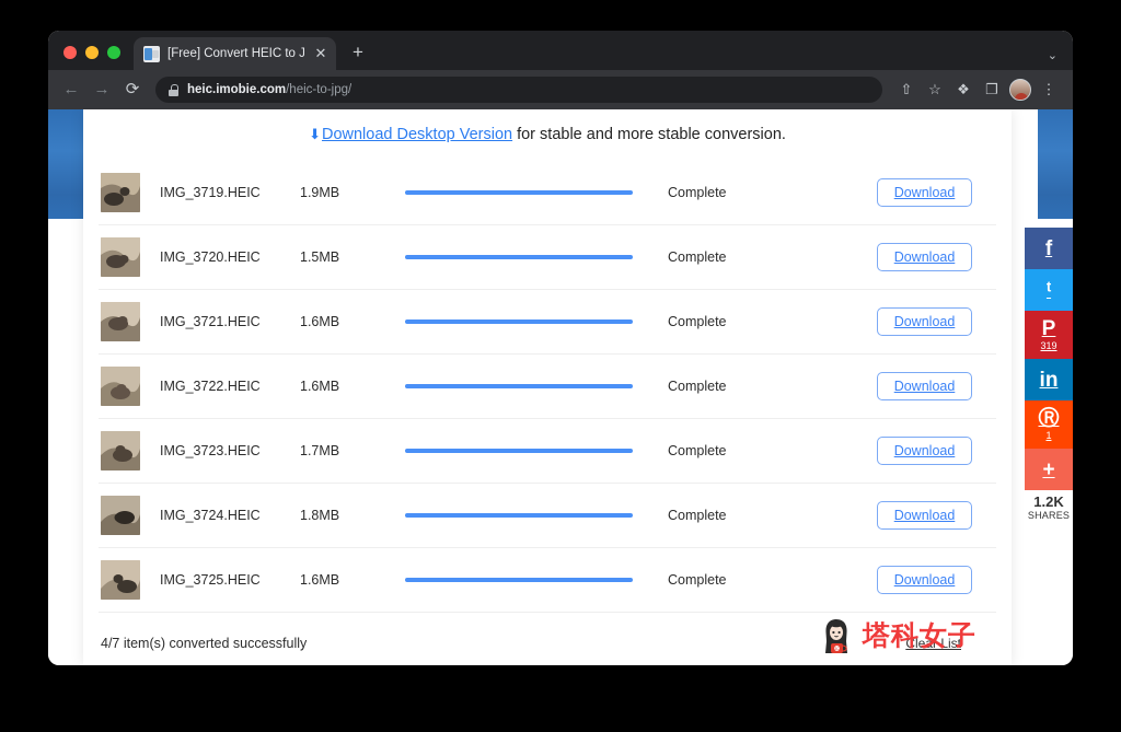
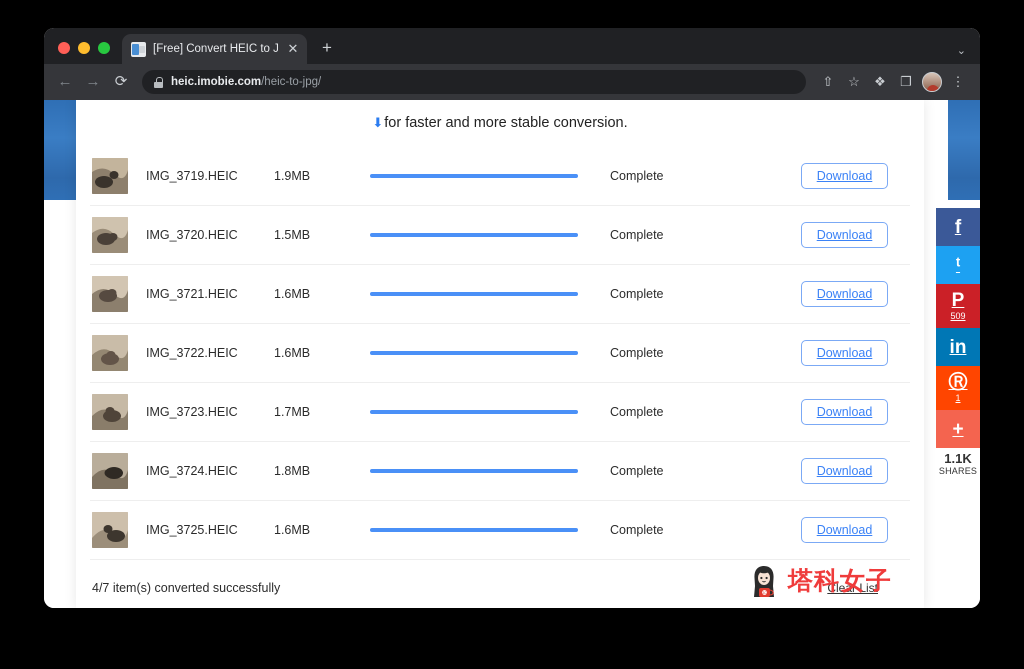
  [Free] Convert HEIC to J
  ✕
  +
  ⌄
  ←
  →
  ⟳
  heic.imobie.com/heic-to-jpg/
  ⇧
  ☆
  ❖
  ❐
  ⋮
  ⬇
- Download Desktop Version
- for stable and more stable conversion.
+ for faster and more stable conversion.
  IMG_3719.HEIC
  1.9MB
  Complete
  Download
  IMG_3720.HEIC
  1.5MB
  Complete
  Download
  IMG_3721.HEIC
  1.6MB
  Complete
  Download
  IMG_3722.HEIC
  1.6MB
  Complete
  Download
  IMG_3723.HEIC
  1.7MB
  Complete
  Download
  IMG_3724.HEIC
  1.8MB
  Complete
  Download
  IMG_3725.HEIC
  1.6MB
  Complete
  Download
  4/7 item(s) converted successfully
  Clear List
  塔科女子
  f
  ᵗ
  P
- 319
+ 509
  in
  Ⓡ
  1
  +
- 1.2K
+ 1.1K
  SHARES
